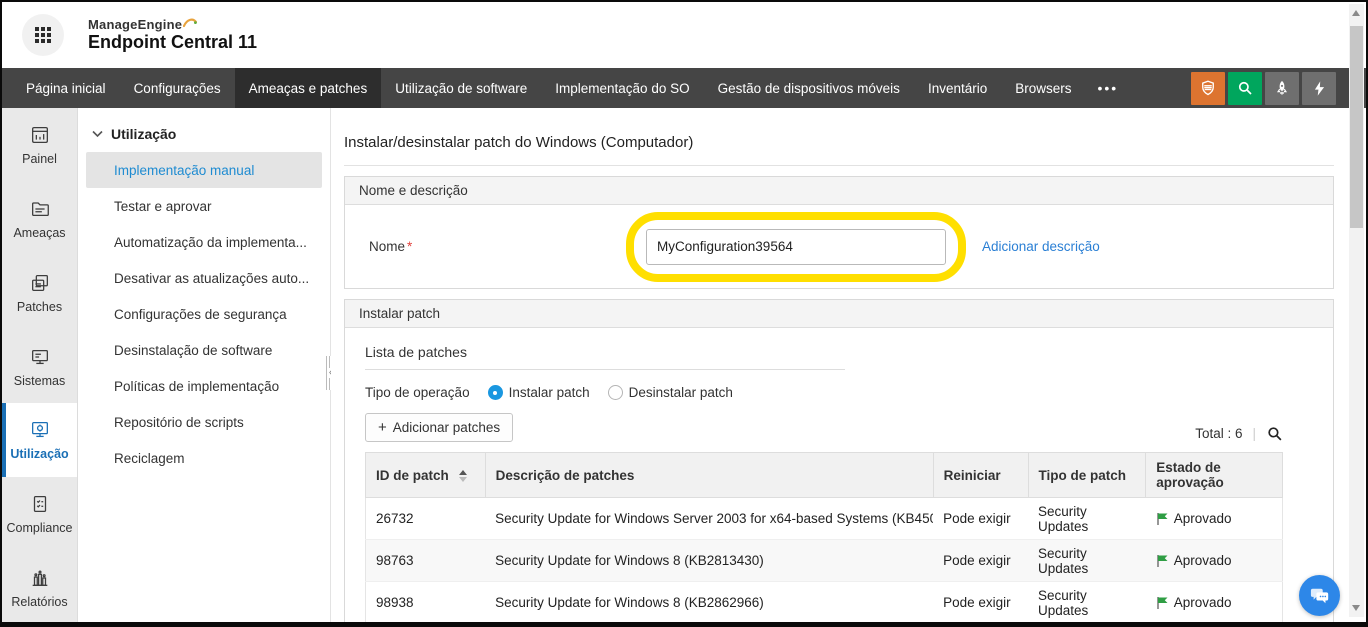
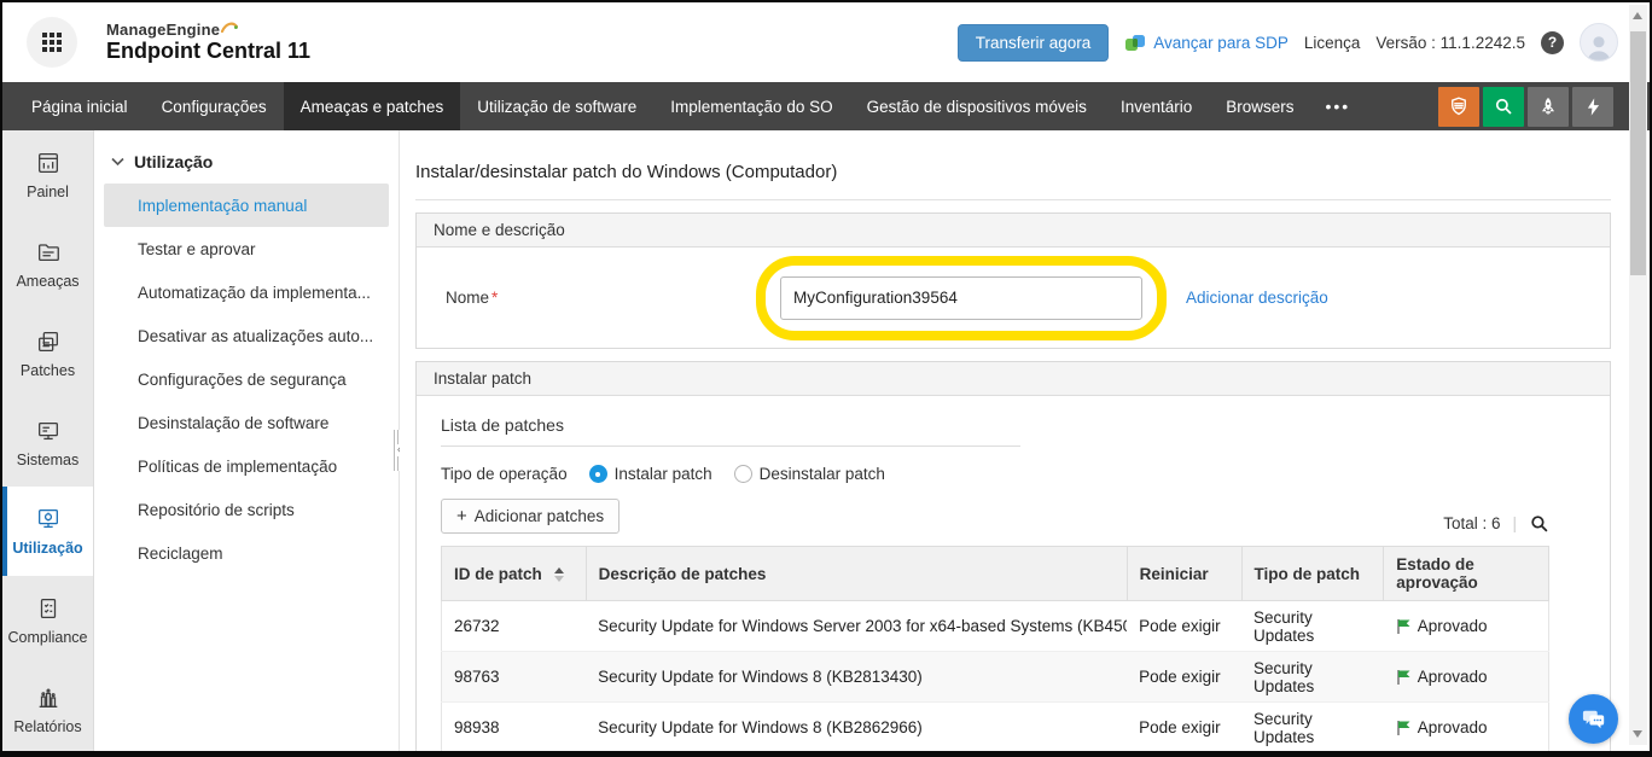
  ManageEngine
  Endpoint Central 11
+ Transferir agora
+ Avançar para SDP
+ Licença
+ Versão : 11.1.2242.5
+ ?
  Página inicial
  Configurações
  Ameaças e patches
  Utilização de software
  Implementação do SO
  Gestão de dispositivos móveis
  Inventário
  Browsers
  •••
  Painel
  Ameaças
  Patches
  Sistemas
  Utilização
  Compliance
  Relatórios
  Utilização
  Implementação manual
  Testar e aprovar
  Automatização da implementa...
  Desativar as atualizações auto...
  Configurações de segurança
  Desinstalação de software
  Políticas de implementação
  Repositório de scripts
  Reciclagem
  Instalar/desinstalar patch do Windows (Computador)
  Nome e descrição
  Nome *
  MyConfiguration39564
  Adicionar descrição
  Instalar patch
  Lista de patches
  Tipo de operação
  Instalar patch
  Desinstalar patch
  +
  Adicionar patches
  Total : 6
  |
  ID de patch	Descrição de patches	Reiniciar	Tipo de patch	Estado de aprovação
  26732	Security Update for Windows Server 2003 for x64-based Systems (KB45	Pode exigir	Security Updates	Aprovado
  98763	Security Update for Windows 8 (KB2813430)	Pode exigir	Security Updates	Aprovado
  98938	Security Update for Windows 8 (KB2862966)	Pode exigir	Security Updates	Aprovado
